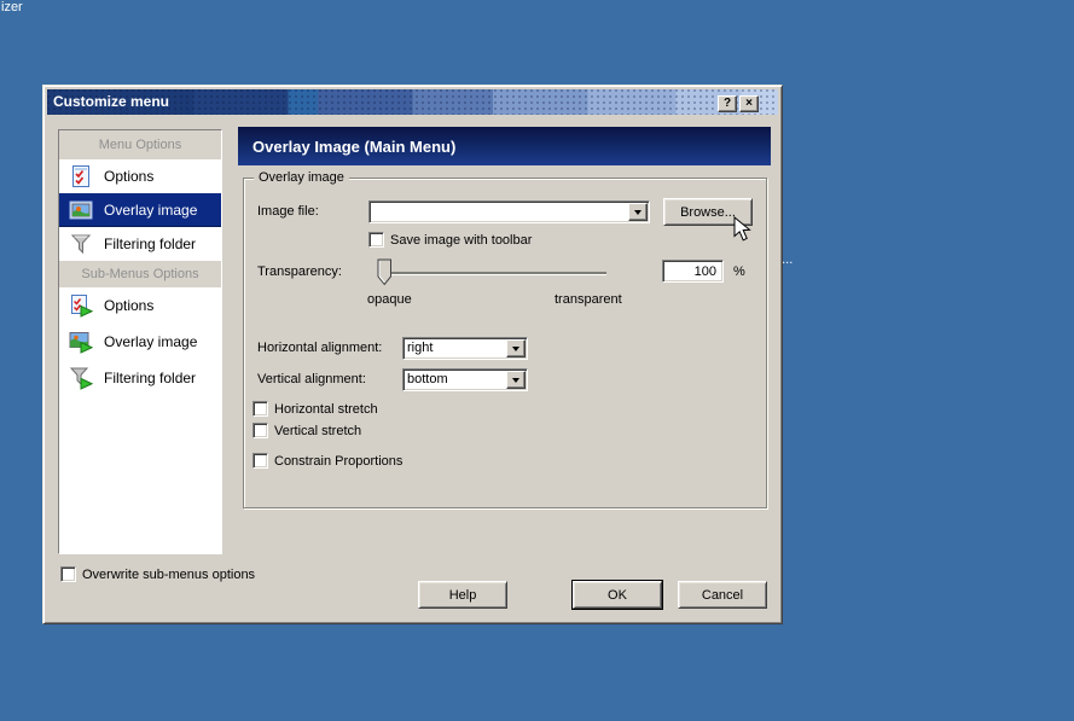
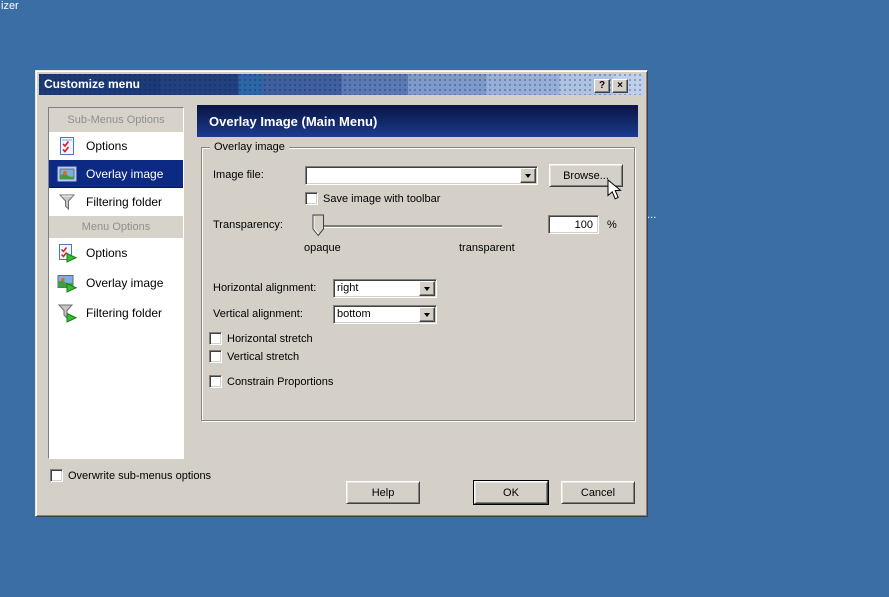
  izer
  Customize menu
  ?
  ×
- Menu Options
+ Sub-Menus Options
  Options
  Overlay image
  Filtering folder
- Sub-Menus Options
+ Menu Options
  Options
  Overlay image
  Filtering folder
  Overlay Image (Main Menu)
  Overlay image
  Image file:
  Browse...
  Save image with toolbar
  Transparency:
  opaque
  transparent
  100
  %
  Horizontal alignment:
  right
  Vertical alignment:
  bottom
  Horizontal stretch
  Vertical stretch
  Constrain Proportions
  Overwrite sub-menus options
  Help
  OK
  Cancel
